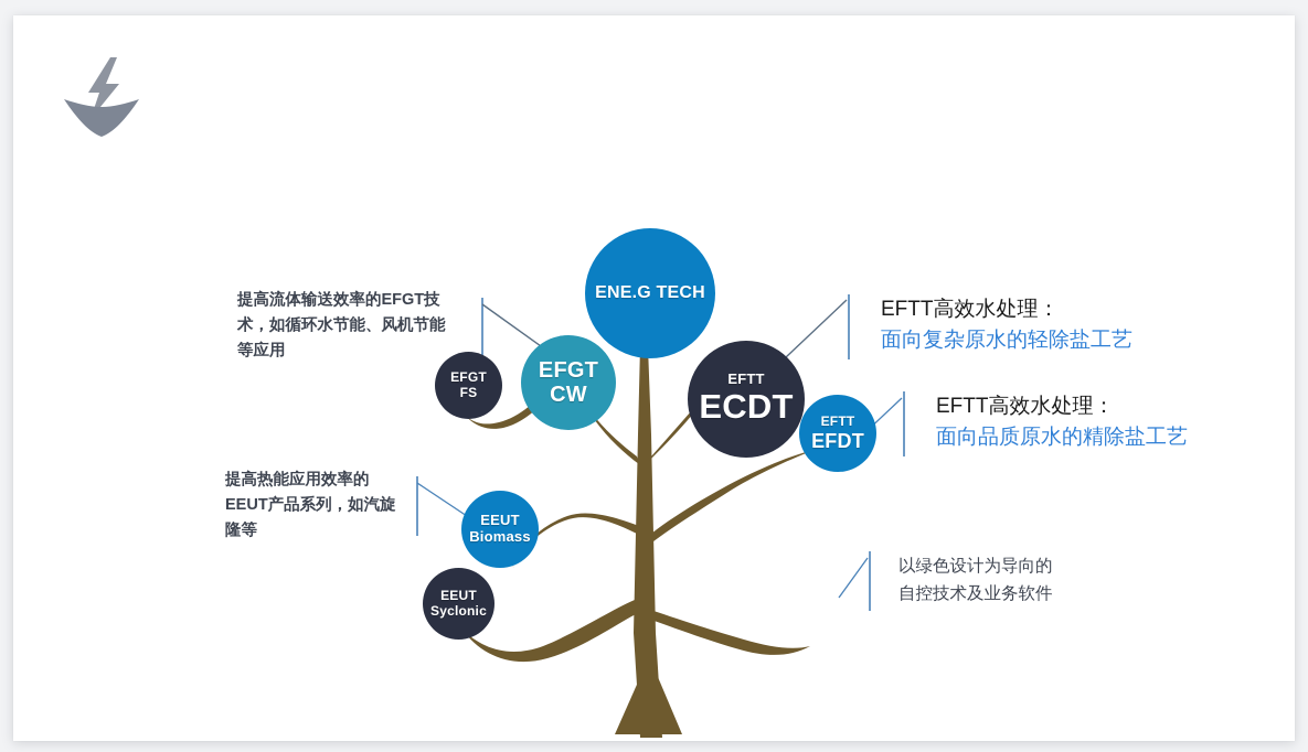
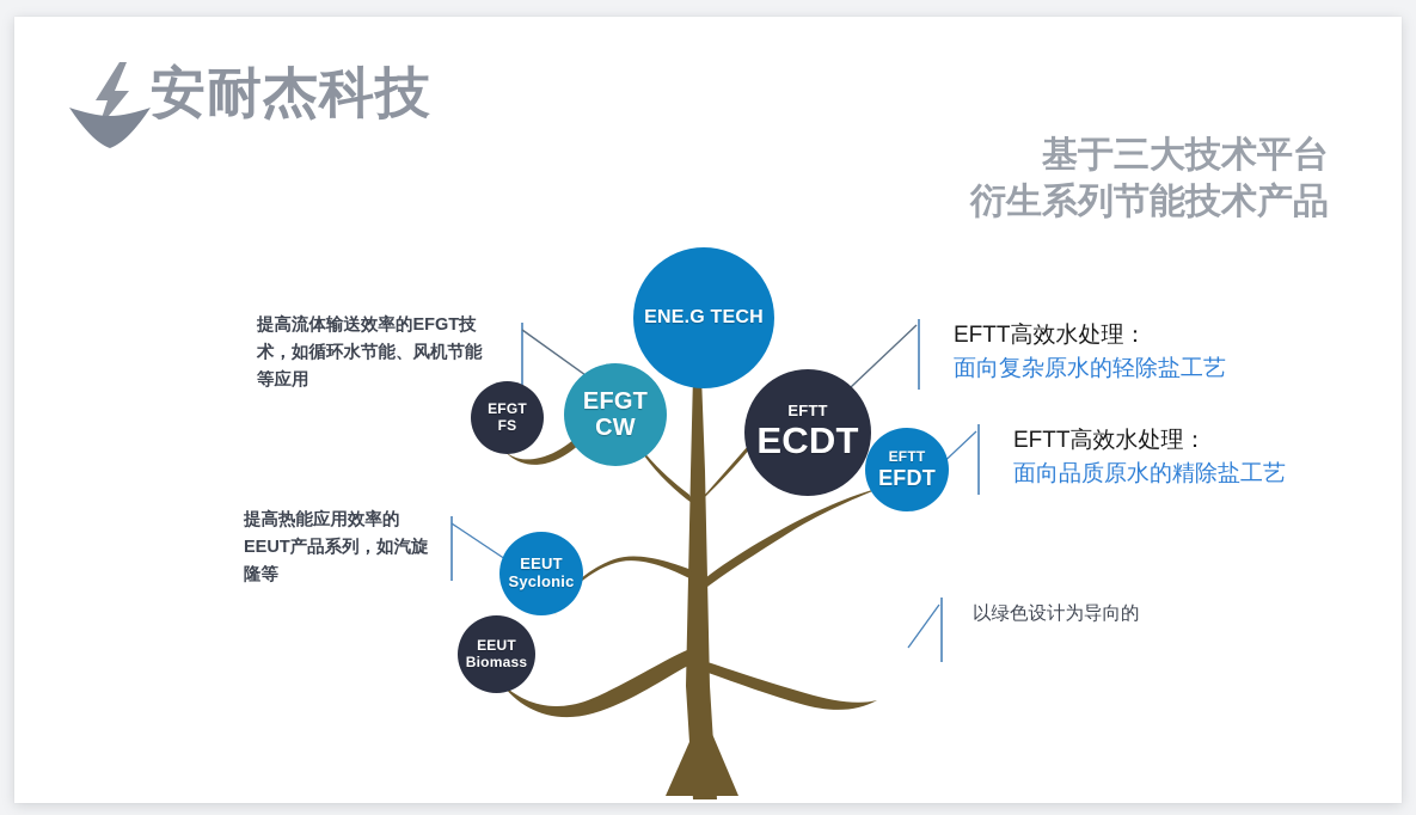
+ 安耐杰科技
+ 基于三大技术平台
+ 衍生系列节能技术产品
  ENE.G TECH
  EFGT
  CW
  EFGT
  FS
  EFTT
  ECDT
  EFTT
  EFDT
  EEUT
- Biomass
+ Syclonic
  EEUT
- Syclonic
+ Biomass
  提高流体输送效率的EFGT技术，如循环水节能、风机节能等应用
  提高热能应用效率的EEUT产品系列，如汽旋隆等
  EFTT高效水处理：
  面向复杂原水的轻除盐工艺
  EFTT高效水处理：
  面向品质原水的精除盐工艺
  以绿色设计为导向的
- 自控技术及业务软件
